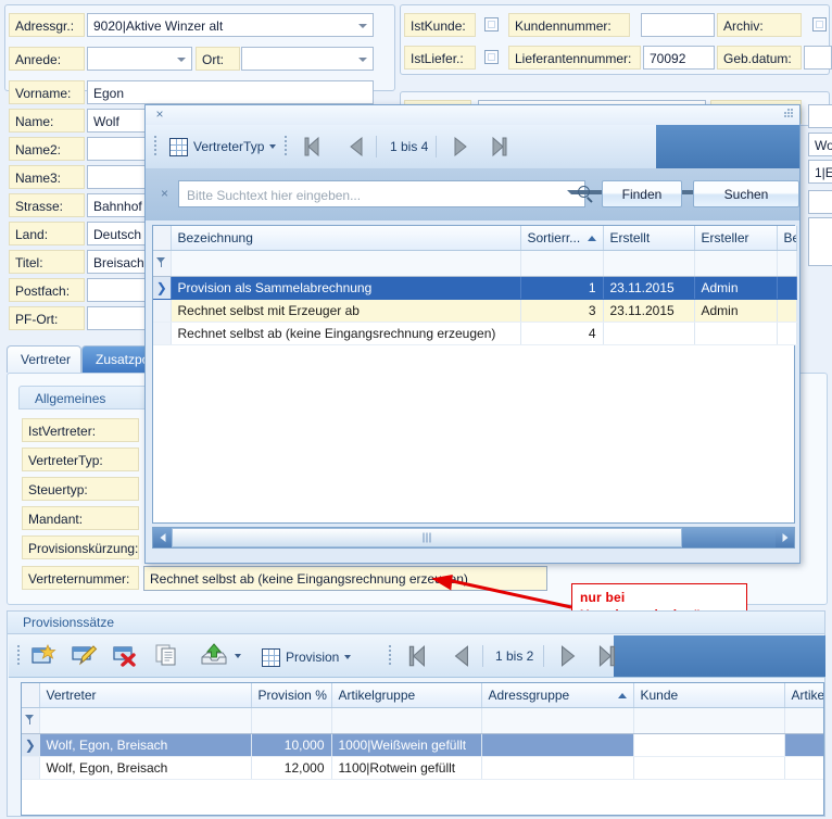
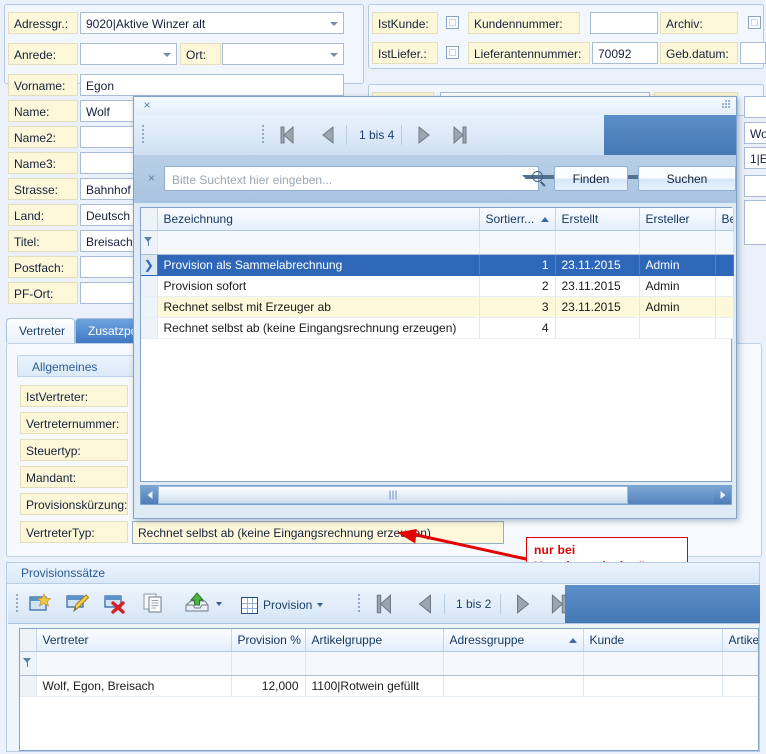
  Adressgr.:
  9020|Aktive Winzer alt
  Anrede:
  Ort:
  Vorname:
  Egon
  Name:
  Wolf
  Name2:
  Name3:
  Strasse:
  Bahnhof
  Land:
  Deutsch
  Titel:
  Breisach
  Postfach:
  PF-Ort:
  IstKunde:
  Kundennummer:
  Archiv:
  IstLiefer.:
  Lieferantennummer:
  70092
  Geb.datum:
  Wo
  1|E
  Vertreter
  Zusatzp
  Allgemeines
  IstVertreter:
- VertreterTyp:
+ Vertreternummer:
  Steuertyp:
  Mandant:
  Provisionskürzung:
- Vertreternummer:
+ VertreterTyp:
  Rechnet selbst ab (keine Eingangsrechnung erzeen)
  ×
- VertreterTyp
  1 bis 4
  ×
  Bitte Suchtext hier eingeben...
  Finden
  Suchen
  	Bezeichnung	Sortierr...	Erstellt	Ersteller	Be
  ❯	Provision als Sammelabrechnung	1	23.11.2015	Admin
+ 	Provision sofort	2	23.11.2015	Admin
  	Rechnet selbst mit Erzeuger ab	3	23.11.2015	Admin
  	Rechnet selbst ab (keine Eingangsrechnung erzeugen)	4
  nur bei
  Provisionssätze
  Provision
  1 bis 2
  	Vertreter	Provision %	Artikelgruppe	Adressgruppe	Kunde	Artike
- ❯	Wolf, Egon, Breisach	10,000	1000|Weißwein gefüllt
  	Wolf, Egon, Breisach	12,000	1100|Rotwein gefüllt
